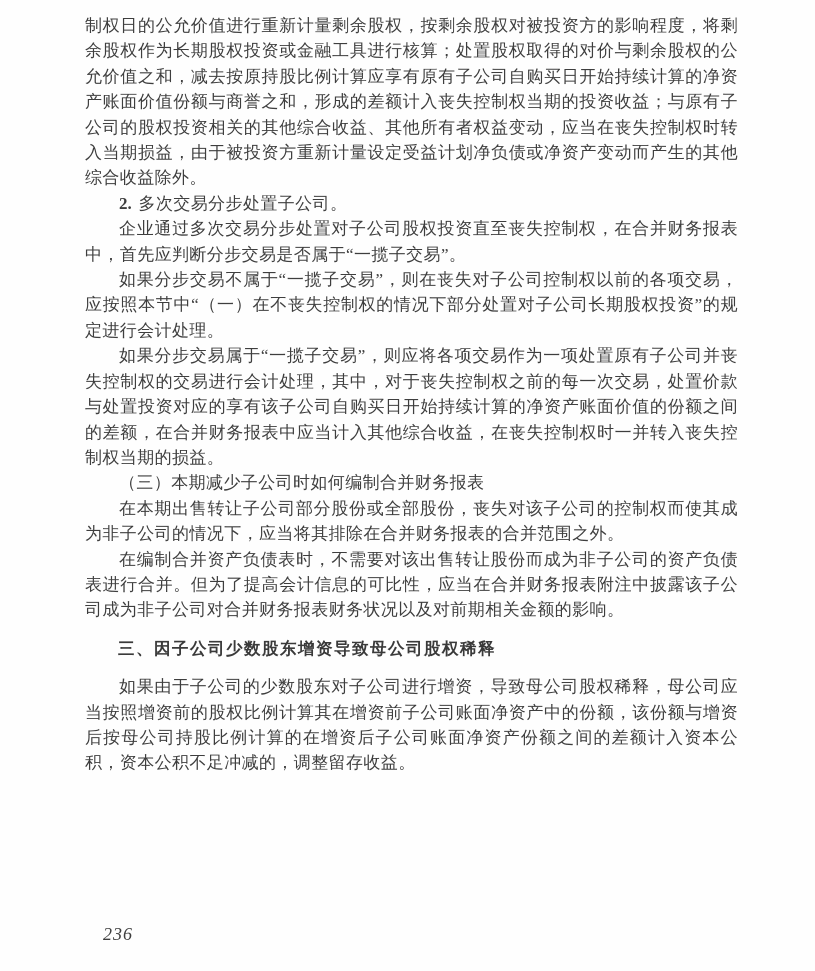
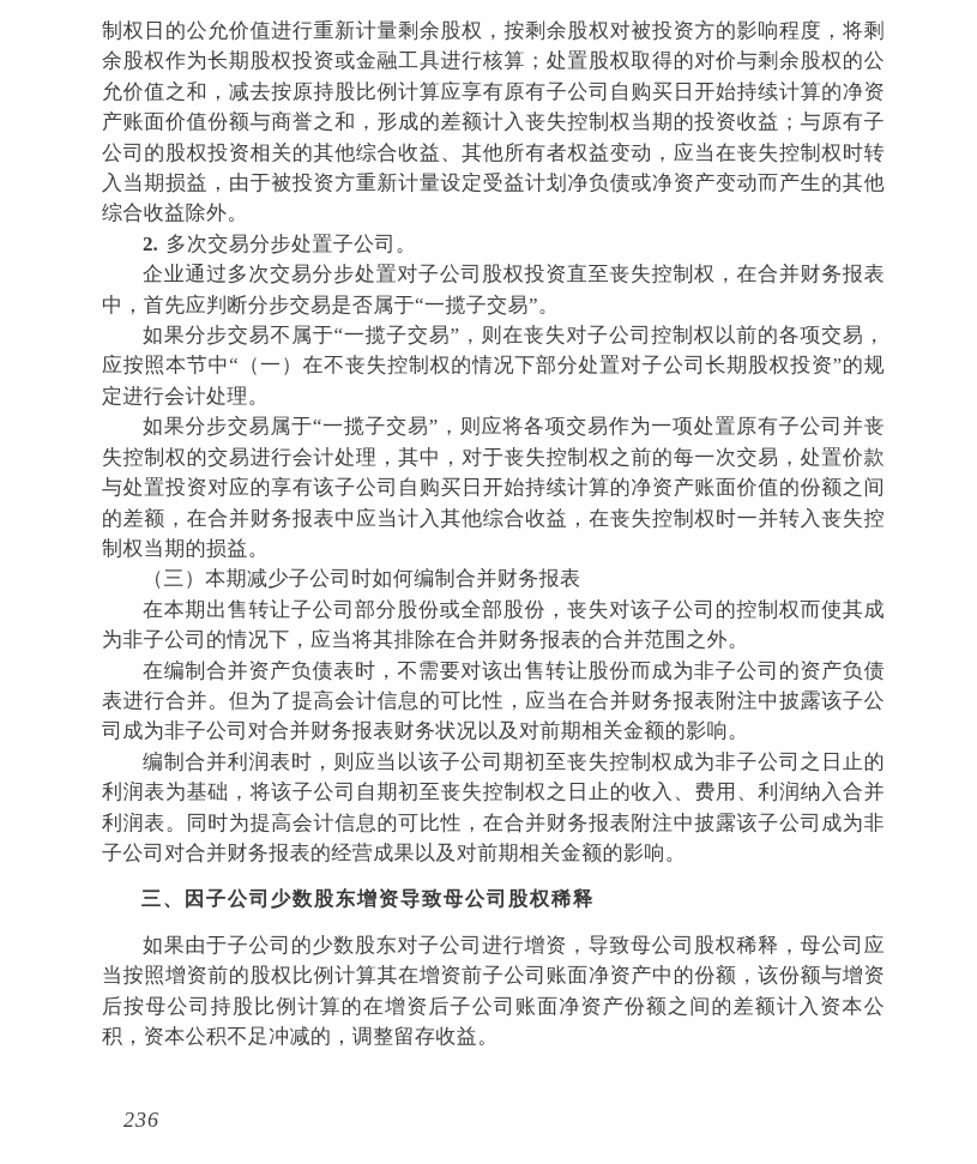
  制权日的公允价值进行重新计量剩余股权，按剩余股权对被投资方的影响程度，将剩余股权作为长期股权投资或金融工具进行核算；处置股权取得的对价与剩余股权的公允价值之和，减去按原持股比例计算应享有原有子公司自购买日开始持续计算的净资产账面价值份额与商誉之和，形成的差额计入丧失控制权当期的投资收益；与原有子公司的股权投资相关的其他综合收益、其他所有者权益变动，应当在丧失控制权时转入当期损益，由于被投资方重新计量设定受益计划净负债或净资产变动而产生的其他综合收益除外。
  2. 多次交易分步处置子公司。
  企业通过多次交易分步处置对子公司股权投资直至丧失控制权，在合并财务报表中，首先应判断分步交易是否属于“一揽子交易”。
  如果分步交易不属于“一揽子交易”，则在丧失对子公司控制权以前的各项交易，应按照本节中“（一）在不丧失控制权的情况下部分处置对子公司长期股权投资”的规定进行会计处理。
  如果分步交易属于“一揽子交易”，则应将各项交易作为一项处置原有子公司并丧失控制权的交易进行会计处理，其中，对于丧失控制权之前的每一次交易，处置价款与处置投资对应的享有该子公司自购买日开始持续计算的净资产账面价值的份额之间的差额，在合并财务报表中应当计入其他综合收益，在丧失控制权时一并转入丧失控制权当期的损益。
  （三）本期减少子公司时如何编制合并财务报表
  在本期出售转让子公司部分股份或全部股份，丧失对该子公司的控制权而使其成为非子公司的情况下，应当将其排除在合并财务报表的合并范围之外。
  在编制合并资产负债表时，不需要对该出售转让股份而成为非子公司的资产负债表进行合并。但为了提高会计信息的可比性，应当在合并财务报表附注中披露该子公司成为非子公司对合并财务报表财务状况以及对前期相关金额的影响。
+ 编制合并利润表时，则应当以该子公司期初至丧失控制权成为非子公司之日止的利润表为基础，将该子公司自期初至丧失控制权之日止的收入、费用、利润纳入合并利润表。同时为提高会计信息的可比性，在合并财务报表附注中披露该子公司成为非子公司对合并财务报表的经营成果以及对前期相关金额的影响。
  三、因子公司少数股东增资导致母公司股权稀释
  如果由于子公司的少数股东对子公司进行增资，导致母公司股权稀释，母公司应当按照增资前的股权比例计算其在增资前子公司账面净资产中的份额，该份额与增资后按母公司持股比例计算的在增资后子公司账面净资产份额之间的差额计入资本公积，资本公积不足冲减的，调整留存收益。
  236
